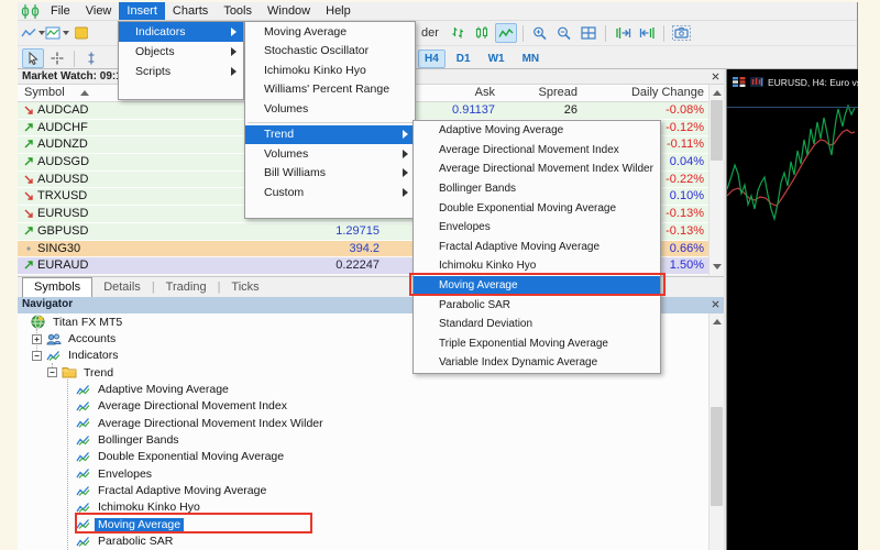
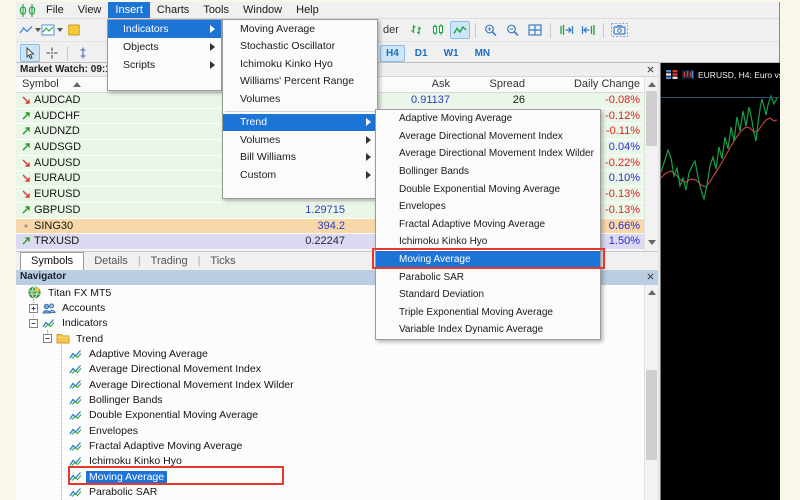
  File
  View
  Insert
  Charts
  Tools
  Window
  Help
  der
  H4
  D1
  W1
  MN
  Market Watch: 09:
  Symbol
  Ask
  Spread
  Daily Change
  AUDCAD
  0.91137
  26
  -0.08%
  AUDCHF
  -0.12%
  AUDNZD
  -0.11%
  AUDSGD
  0.04%
  AUDUSD
  -0.22%
- TRXUSD
+ EURAUD
  0.10%
  EURUSD
  -0.13%
  GBPUSD
  1.29715
  -0.13%
  SING30
  394.2
  0.66%
- EURAUD
+ TRXUSD
  0.22247
  1.50%
  Symbols
  Details
  Trading
  Ticks
  Navigator
  Titan FX MT5
  Accounts
  Indicators
  Trend
  Adaptive Moving Average
  Average Directional Movement Index
  Average Directional Movement Index Wilder
  Bollinger Bands
  Double Exponential Moving Average
  Envelopes
  Fractal Adaptive Moving Average
  Ichimoku Kinko Hyo
  Moving Average
  Parabolic SAR
  EURUSD, H4: Euro v
  Indicators
  Objects
  Scripts
  Moving Average
  Stochastic Oscillator
  Ichimoku Kinko Hyo
  Williams' Percent Range
  Volumes
  Trend
  Volumes
  Bill Williams
  Custom
  Adaptive Moving Average
  Average Directional Movement Index
  Average Directional Movement Index Wilder
  Bollinger Bands
  Double Exponential Moving Average
  Envelopes
  Fractal Adaptive Moving Average
  Ichimoku Kinko Hyo
  Moving Average
  Parabolic SAR
  Standard Deviation
  Triple Exponential Moving Average
  Variable Index Dynamic Average
